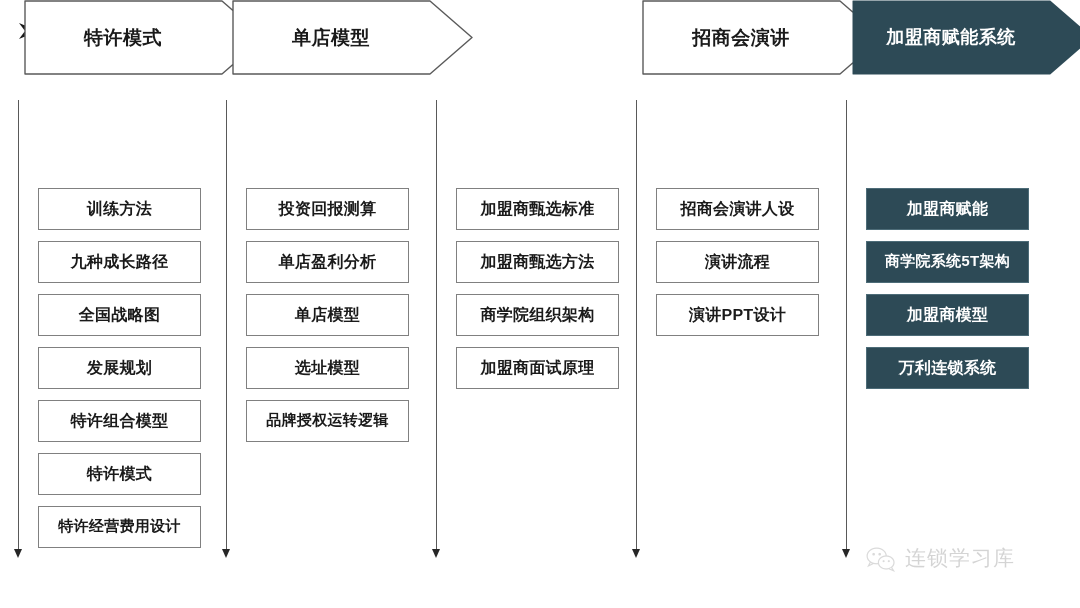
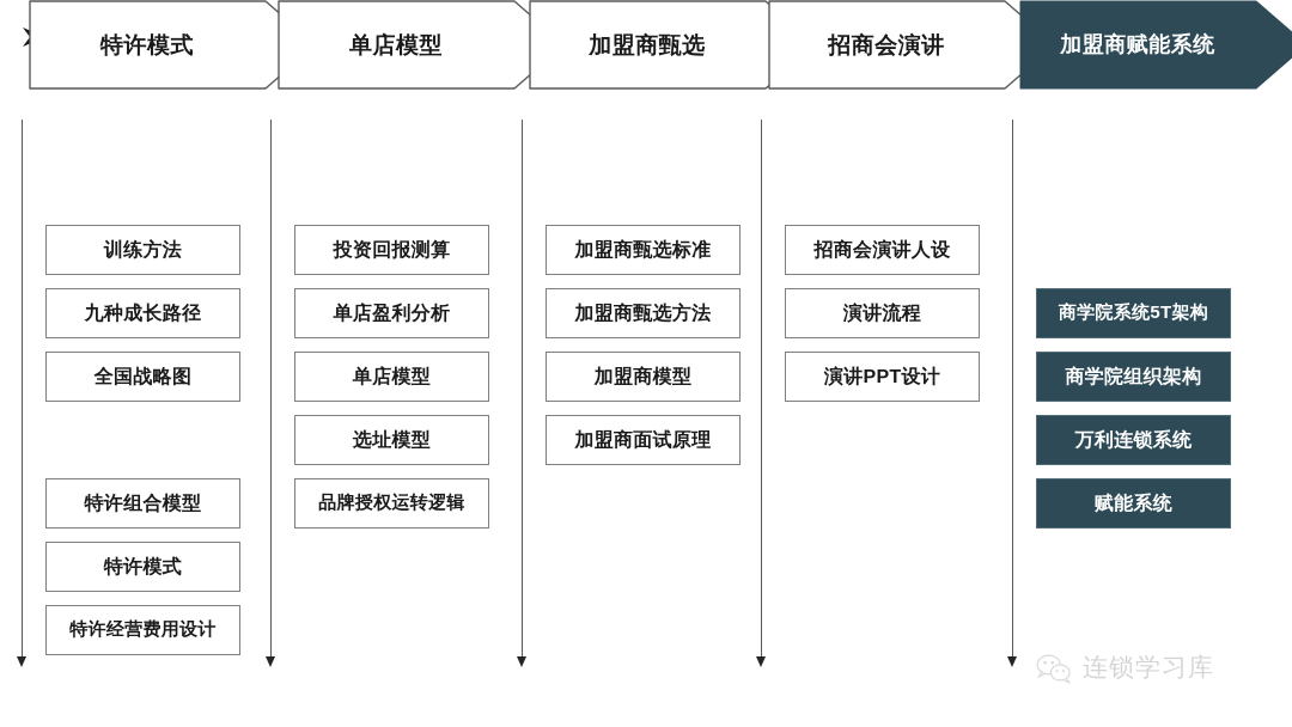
  特许模式
  训练方法
  九种成长路径
  全国战略图
- 发展规划
  特许组合模型
  特许模式
  特许经营费用设计
  单店模型
  投资回报测算
  单店盈利分析
  单店模型
  选址模型
  品牌授权运转逻辑
+ 加盟商甄选
  加盟商甄选标准
  加盟商甄选方法
- 商学院组织架构
+ 加盟商模型
  加盟商面试原理
  招商会演讲
  招商会演讲人设
  演讲流程
  演讲PPT设计
  加盟商赋能系统
- 加盟商赋能
  商学院系统5T架构
- 加盟商模型
+ 商学院组织架构
  万利连锁系统
+ 赋能系统
  连锁学习库
